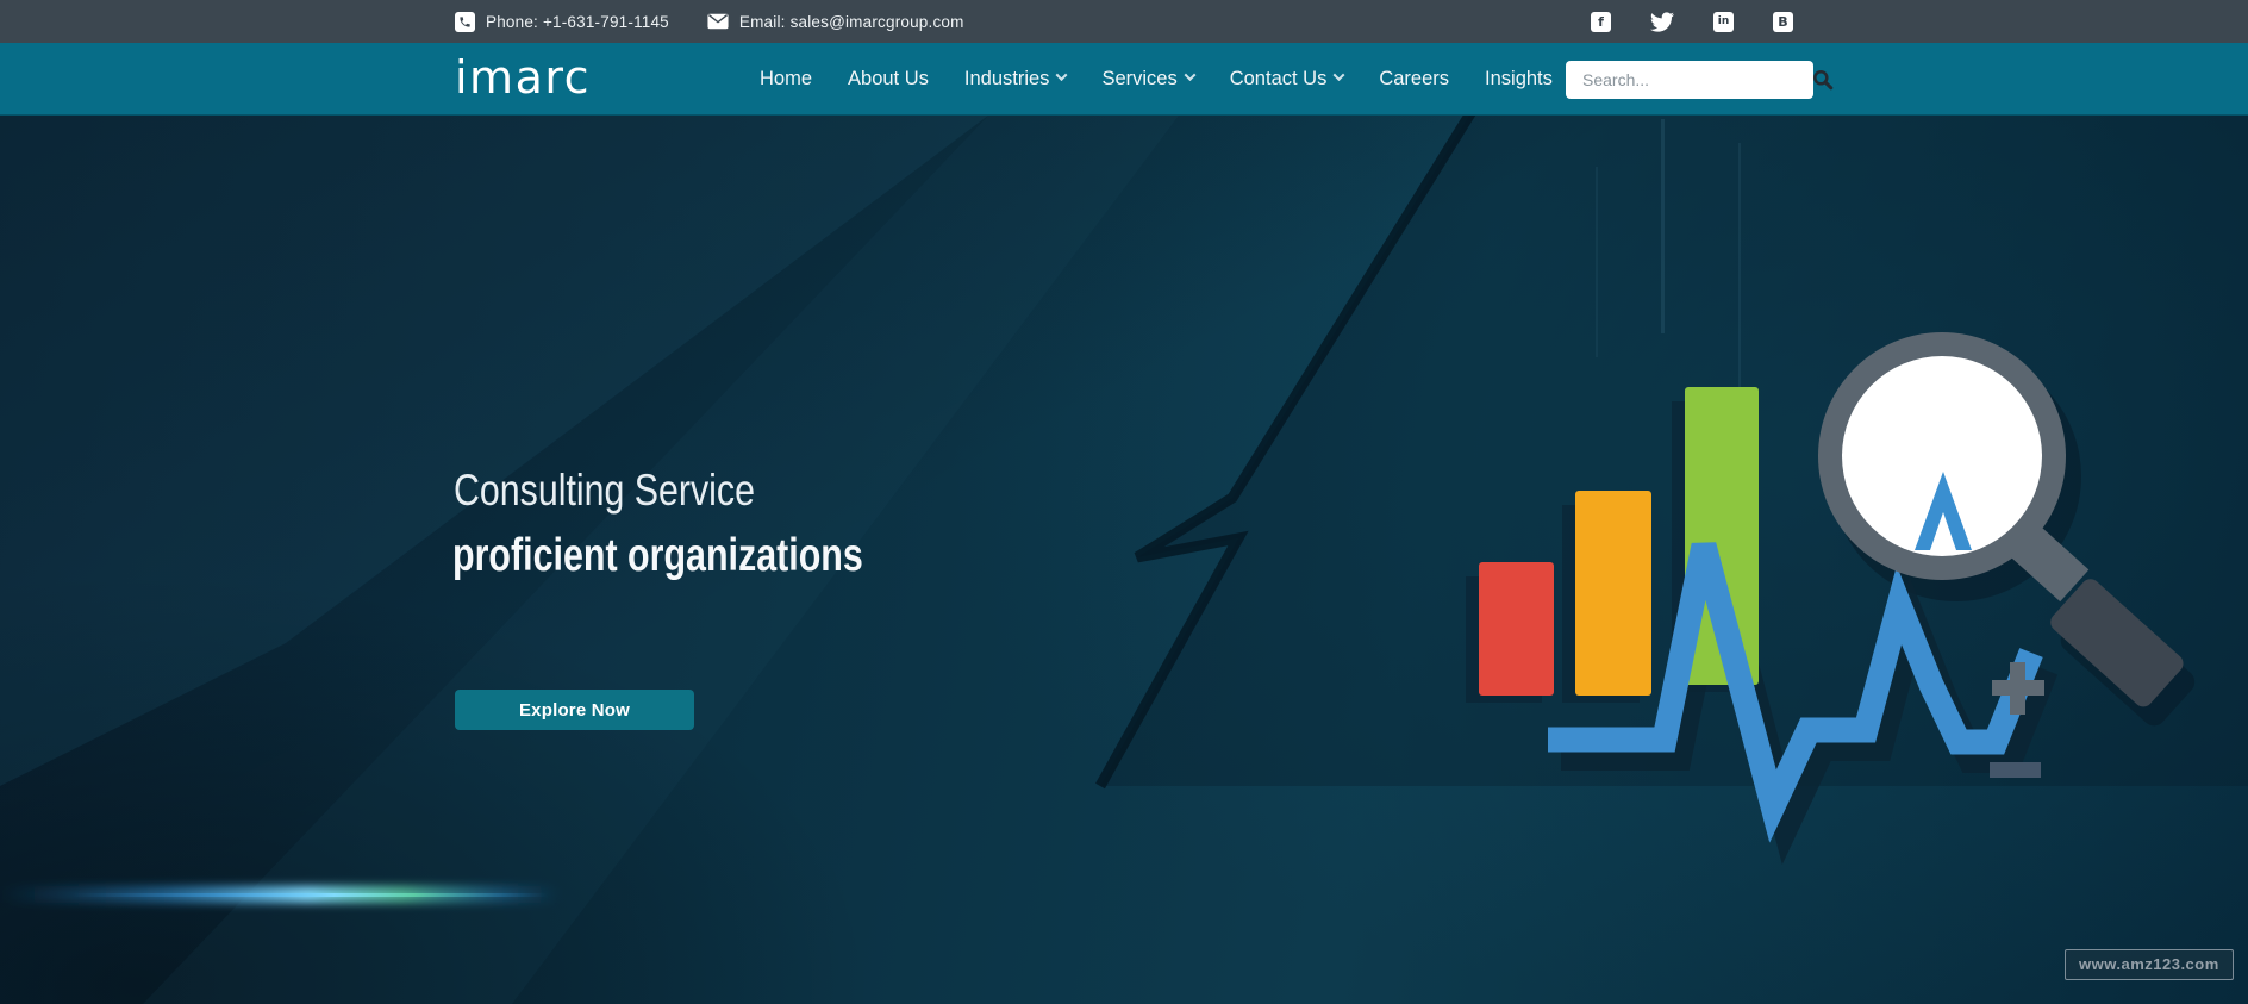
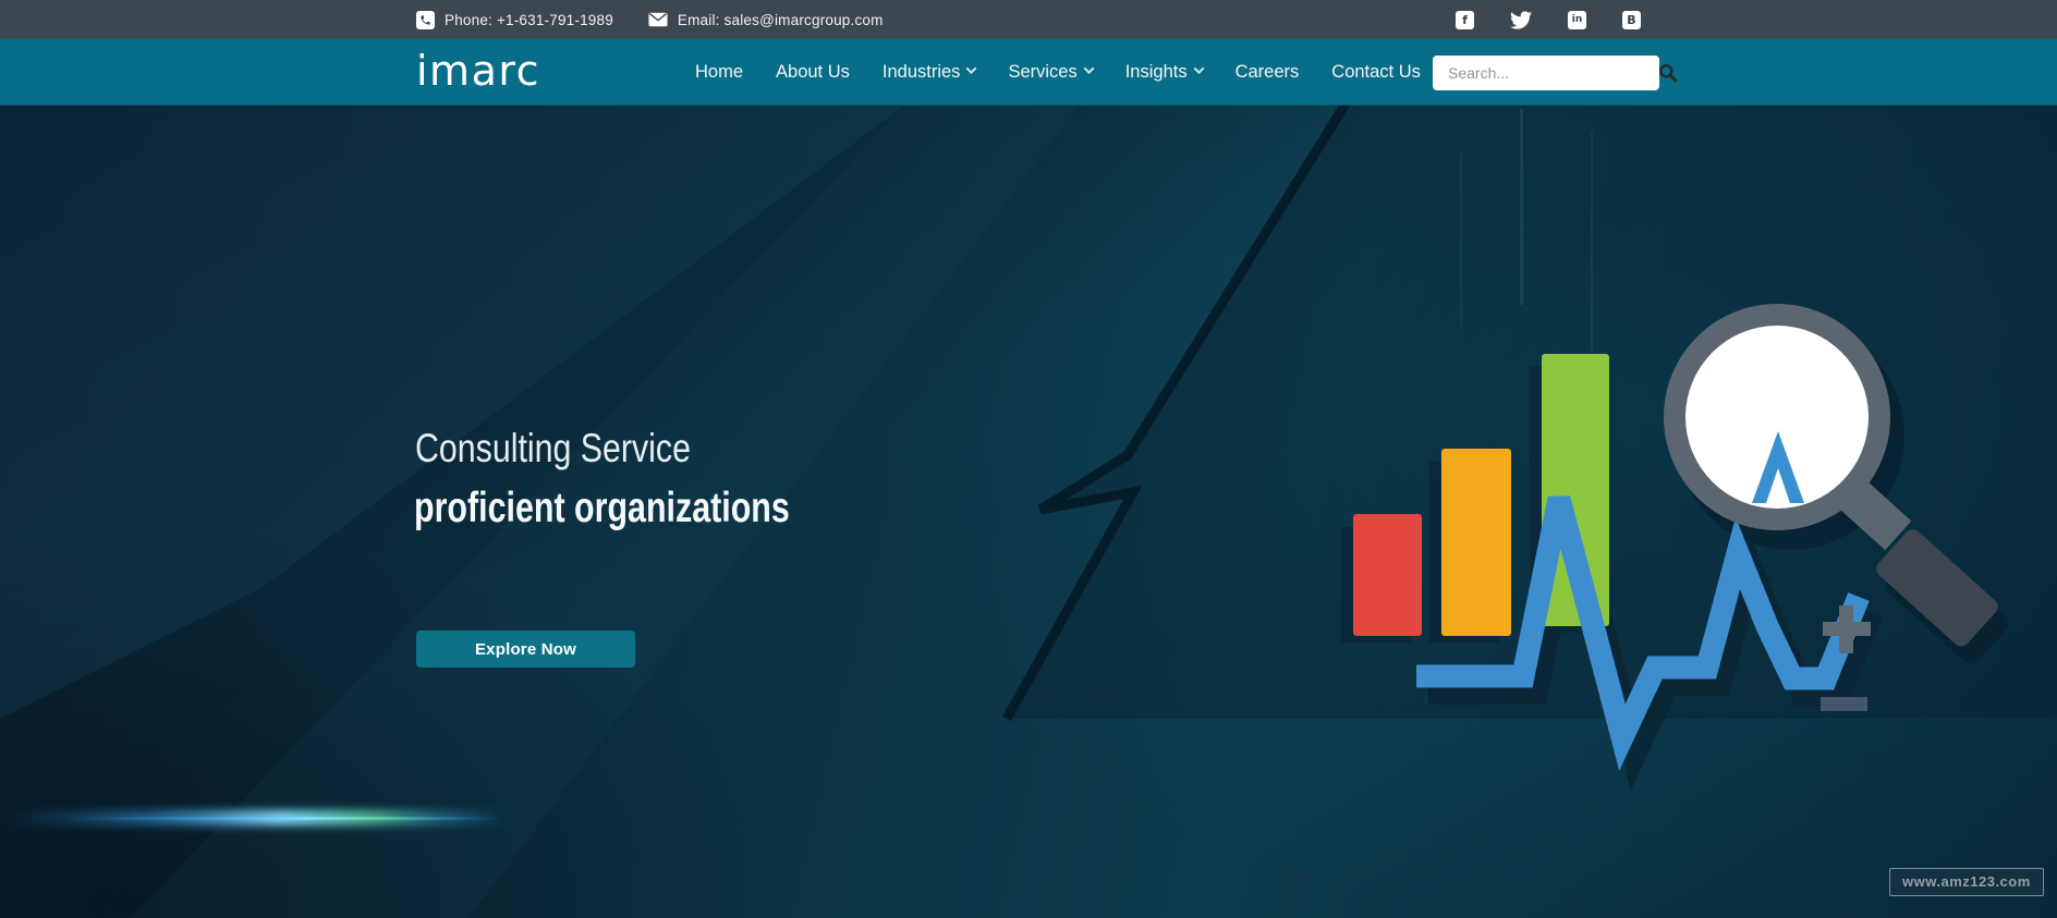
- Phone: +1-631-791-1145
+ Phone: +1-631-791-1989
  Email: sales@imarcgroup.com
  f
  in
  B
  imarc
  Home
  About Us
  Industries
  Services
- Contact Us
+ Insights
  Careers
- Insights
+ Contact Us
  Search...
  Consulting Service
  proficient organizations
  Explore Now
  www.amz123.com
